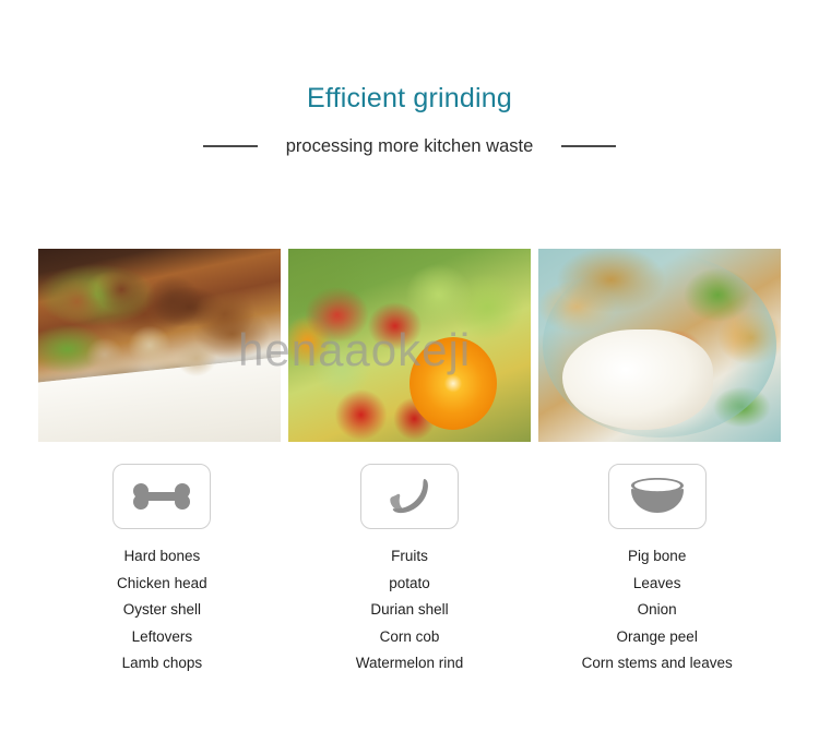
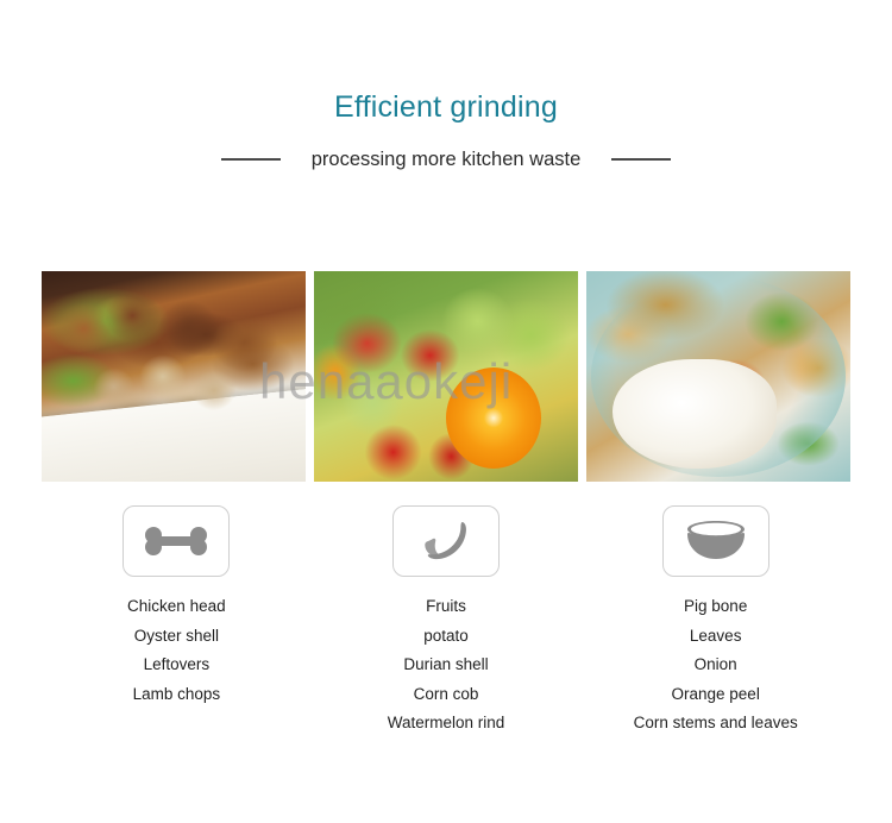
  Efficient grinding
  processing more kitchen waste
  henaaokeji
- Hard bones
  Chicken head
  Oyster shell
  Leftovers
  Lamb chops
  Fruits
  potato
  Durian shell
  Corn cob
  Watermelon rind
  Pig bone
  Leaves
  Onion
  Orange peel
  Corn stems and leaves
